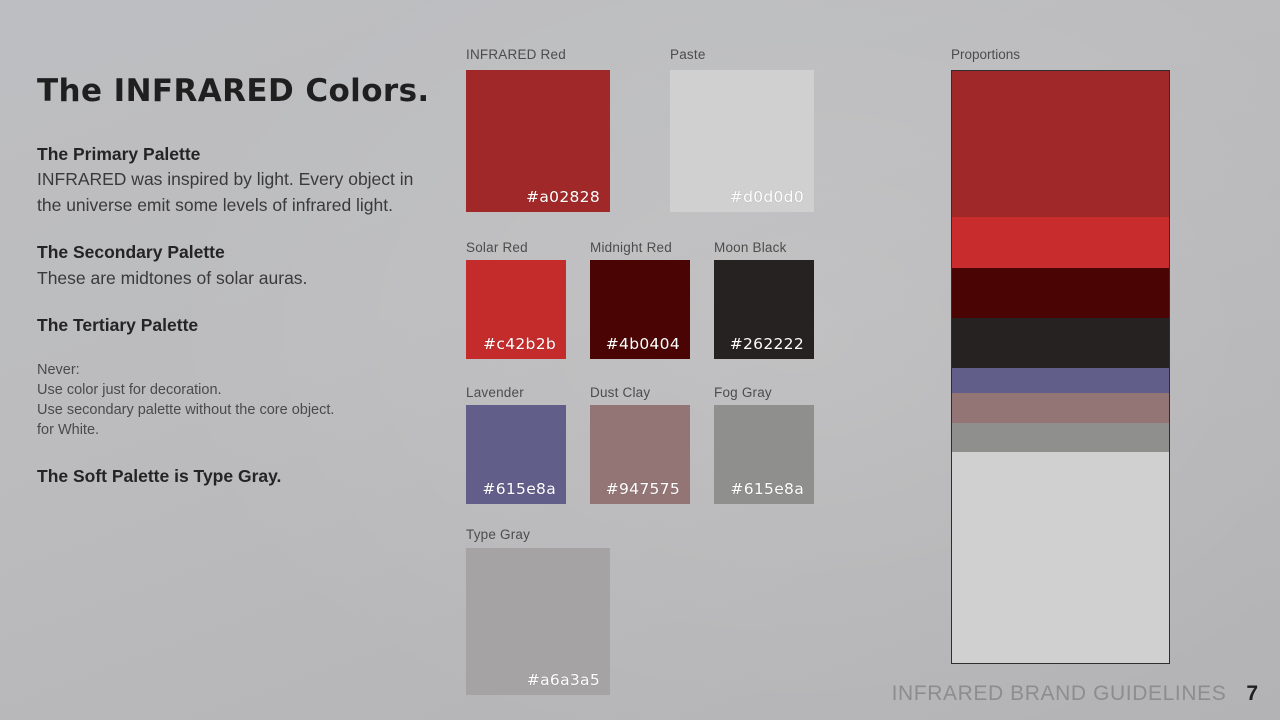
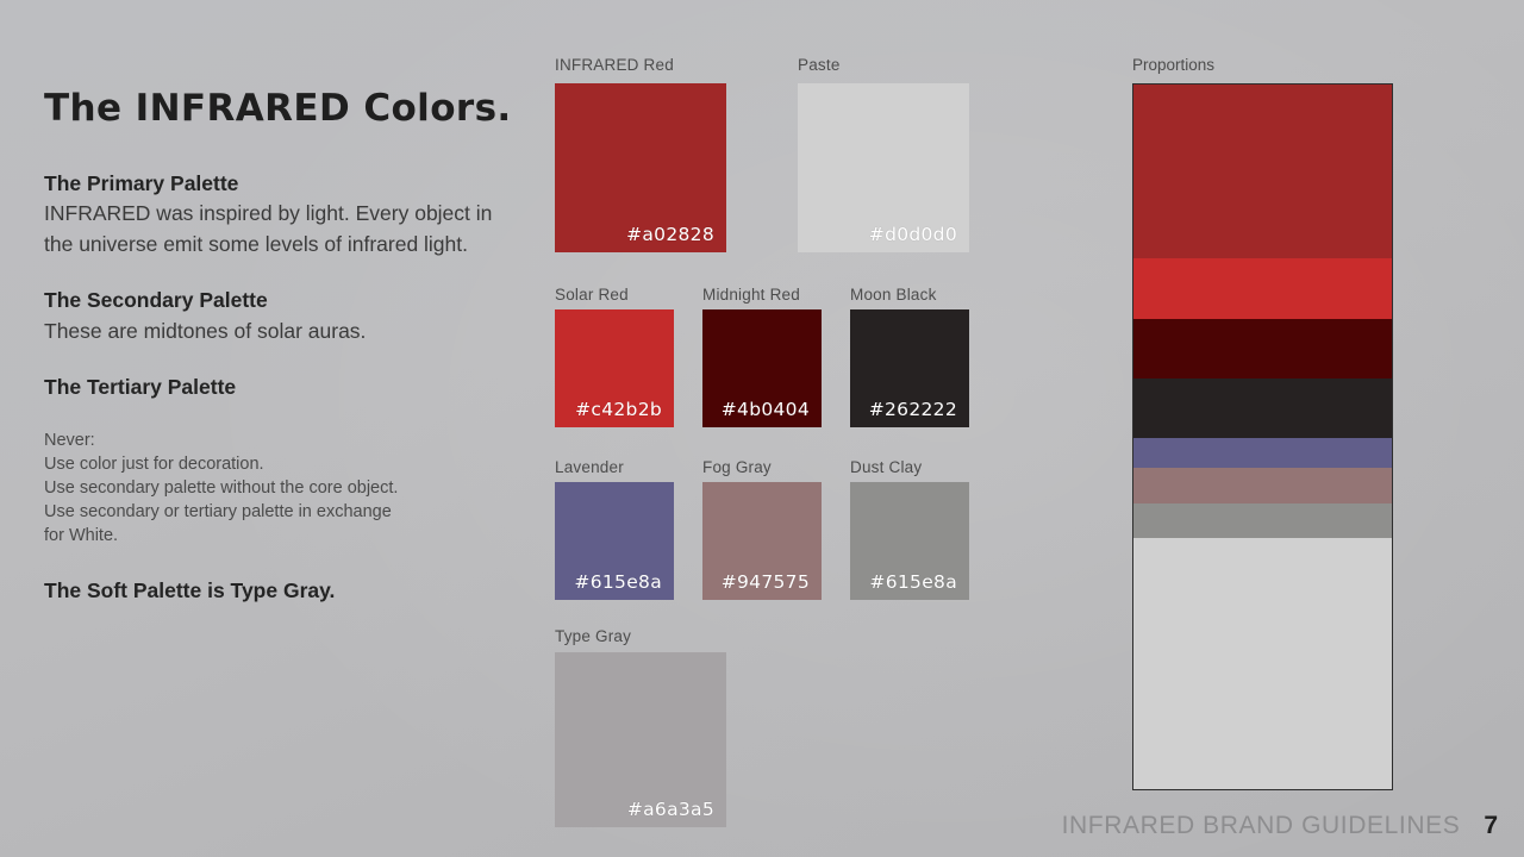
  The INFRARED Colors.
  The Primary Palette
  INFRARED was inspired by light. Every object in the universe emit some levels of infrared light.
  The Secondary Palette
  These are midtones of solar auras.
  The Tertiary Palette
  Never:
  Use color just for decoration.
  Use secondary palette without the core object.
+ Use secondary or tertiary palette in exchange
  for White.
  The Soft Palette is Type Gray.
  INFRARED Red
  #a02828
  Paste
  #d0d0d0
  Solar Red
  #c42b2b
  Midnight Red
  #4b0404
  Moon Black
  #262222
  Lavender
  #615e8a
- Dust Clay
+ Fog Gray
  #947575
- Fog Gray
+ Dust Clay
  #615e8a
  Type Gray
  #a6a3a5
  Proportions
  INFRARED BRAND GUIDELINES
  7
